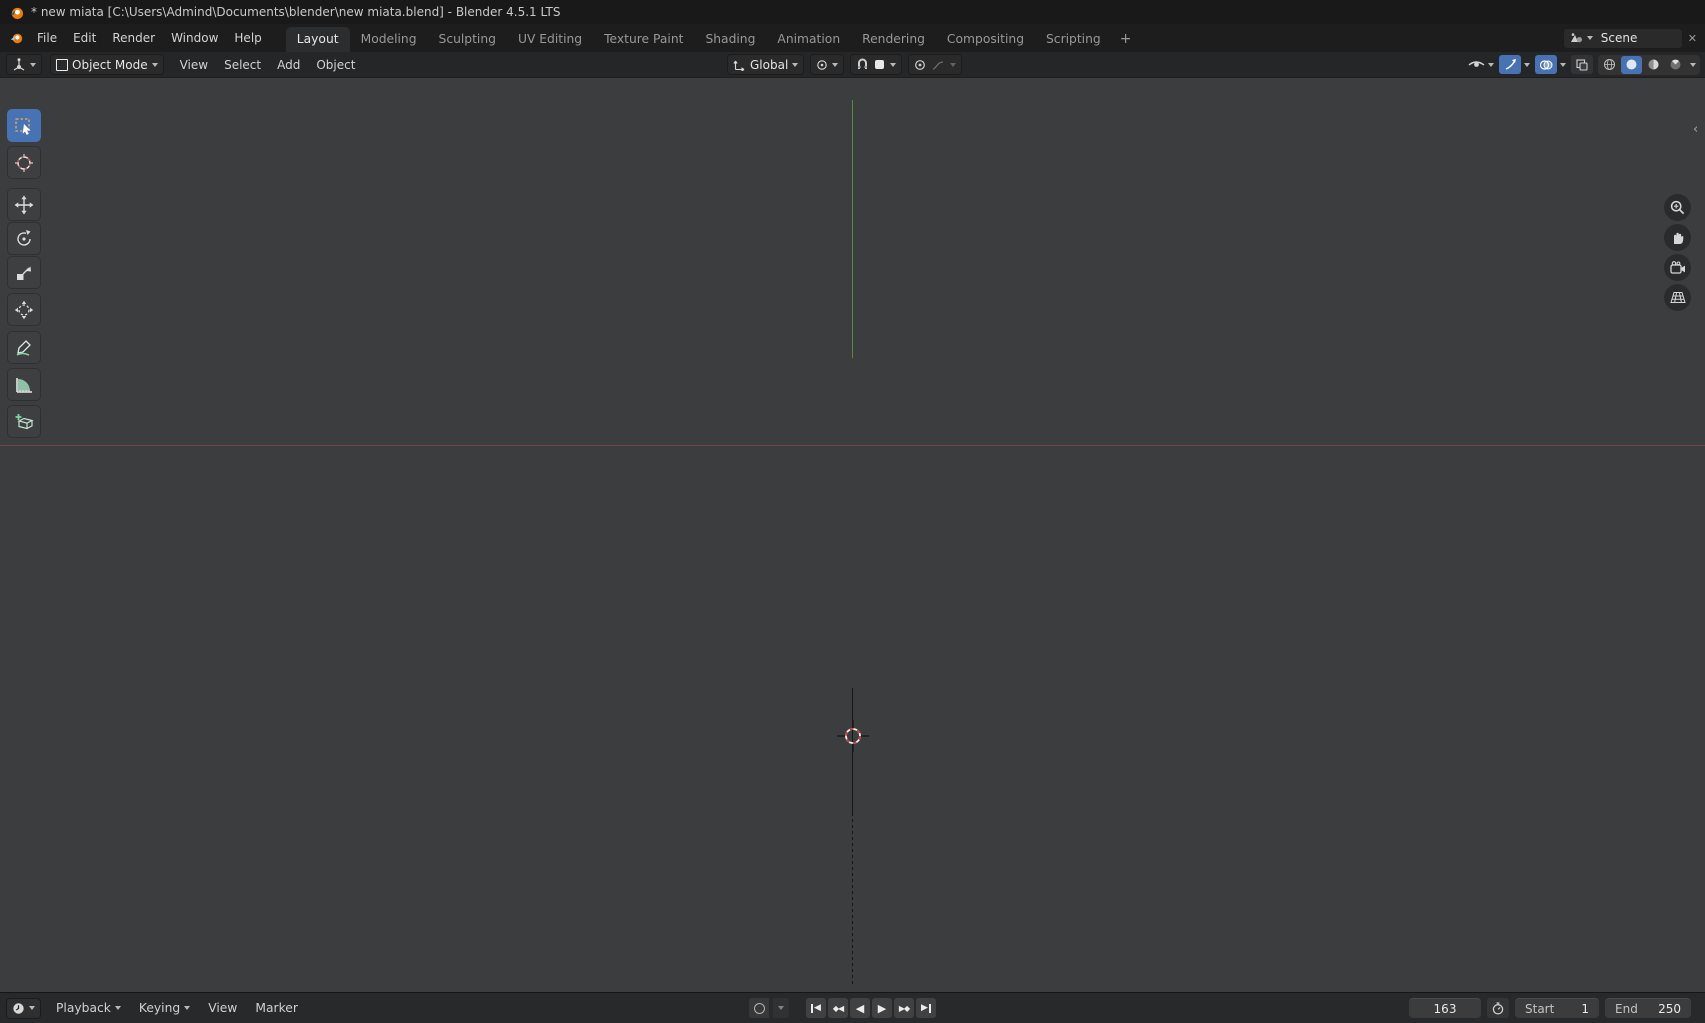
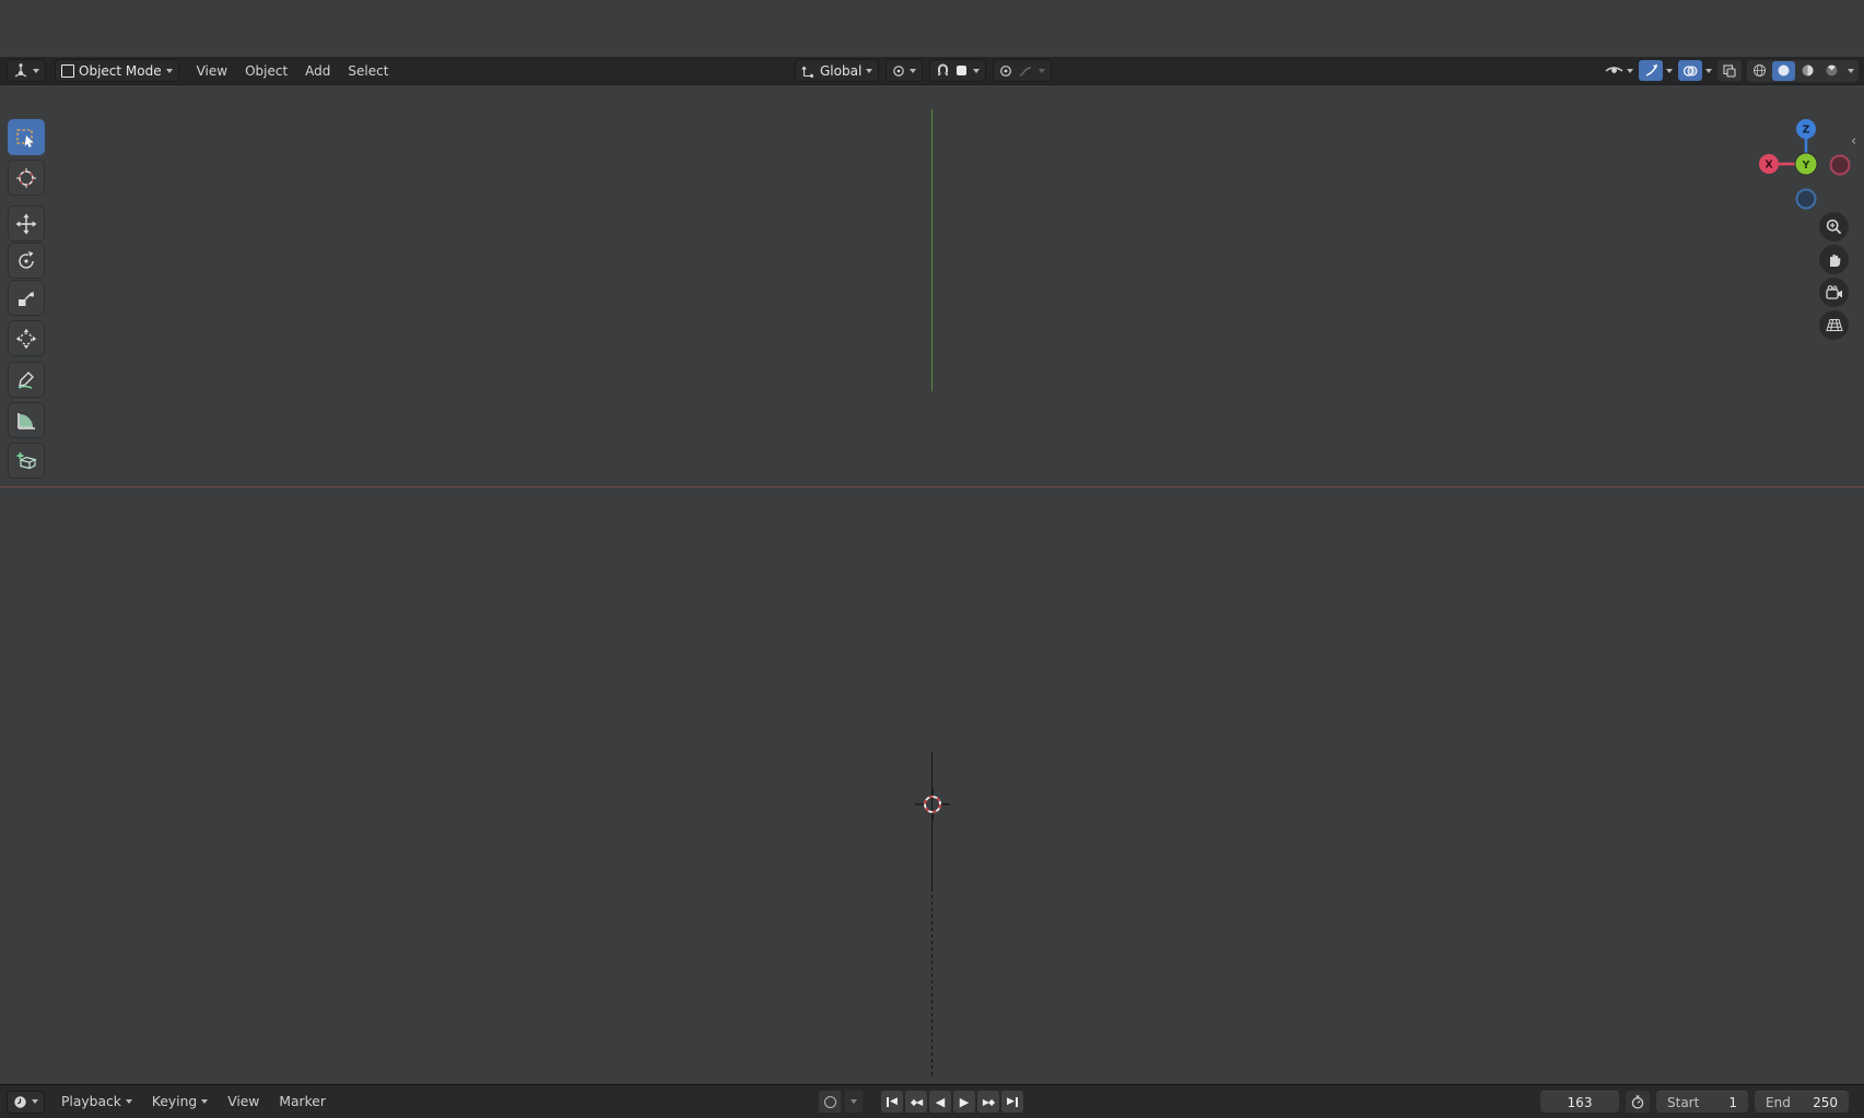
- * new miata [C:\Users\Admind\Documents\blender\new miata.blend] - Blender 4.5.1 LTS
- File
- Edit
- Render
- Window
- Help
- Layout
- Modeling
- Sculpting
- UV Editing
- Texture Paint
- Shading
- Animation
- Rendering
- Compositing
- Scripting
- +
- Scene
- ✕
  Object Mode
  View
- Select
+ Object
  Add
- Object
+ Select
  Global
+ Z
+ X
+ Y
  ‹
  Playback
  Keying
  View
  Marker
  ◀
  ◆◀
  ◀
  ▶
  ▶◆
  ▶
  163
  Start
  1
  End
  250
